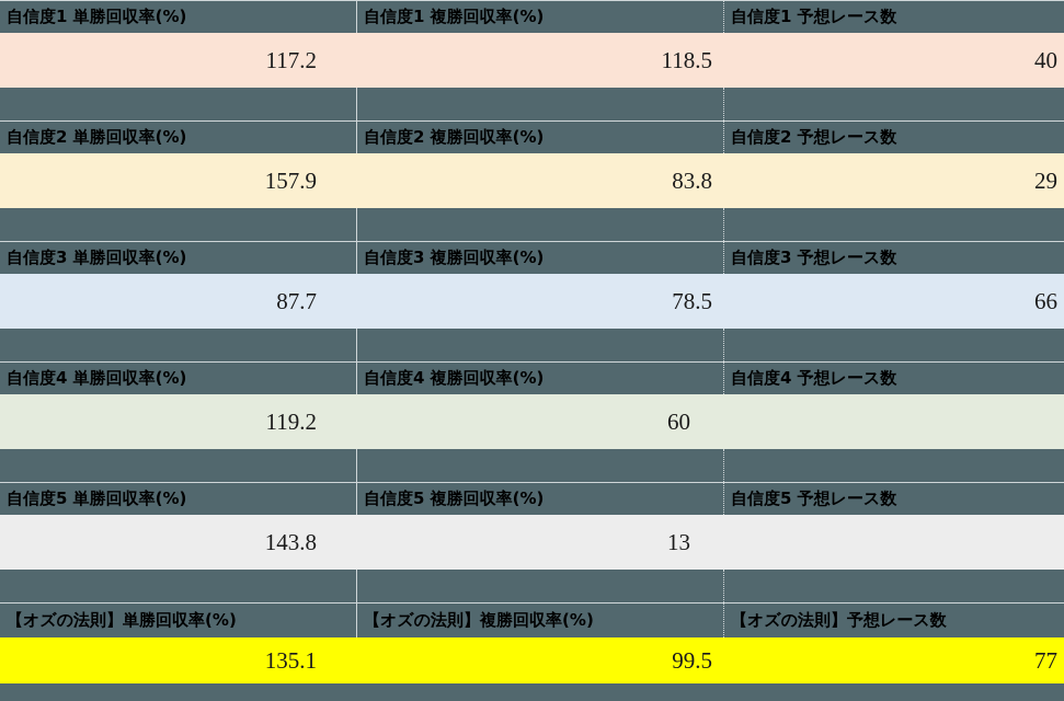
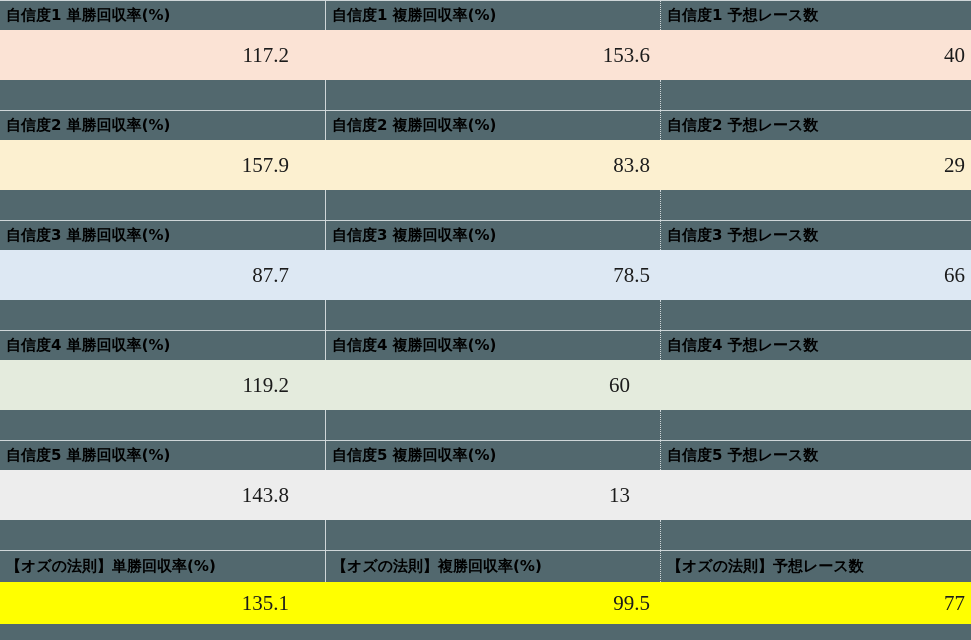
  自信度1 単勝回収率(%)
  自信度1 複勝回収率(%)
  自信度1 予想レース数
  117.2
- 118.5
+ 153.6
  40
  自信度2 単勝回収率(%)
  自信度2 複勝回収率(%)
  自信度2 予想レース数
  157.9
  83.8
  29
  自信度3 単勝回収率(%)
  自信度3 複勝回収率(%)
  自信度3 予想レース数
  87.7
  78.5
  66
  自信度4 単勝回収率(%)
  自信度4 複勝回収率(%)
  自信度4 予想レース数
  119.2
  60
  自信度5 単勝回収率(%)
  自信度5 複勝回収率(%)
  自信度5 予想レース数
  143.8
  13
  【オズの法則】単勝回収率(%)
  【オズの法則】複勝回収率(%)
  【オズの法則】予想レース数
  135.1
  99.5
  77
